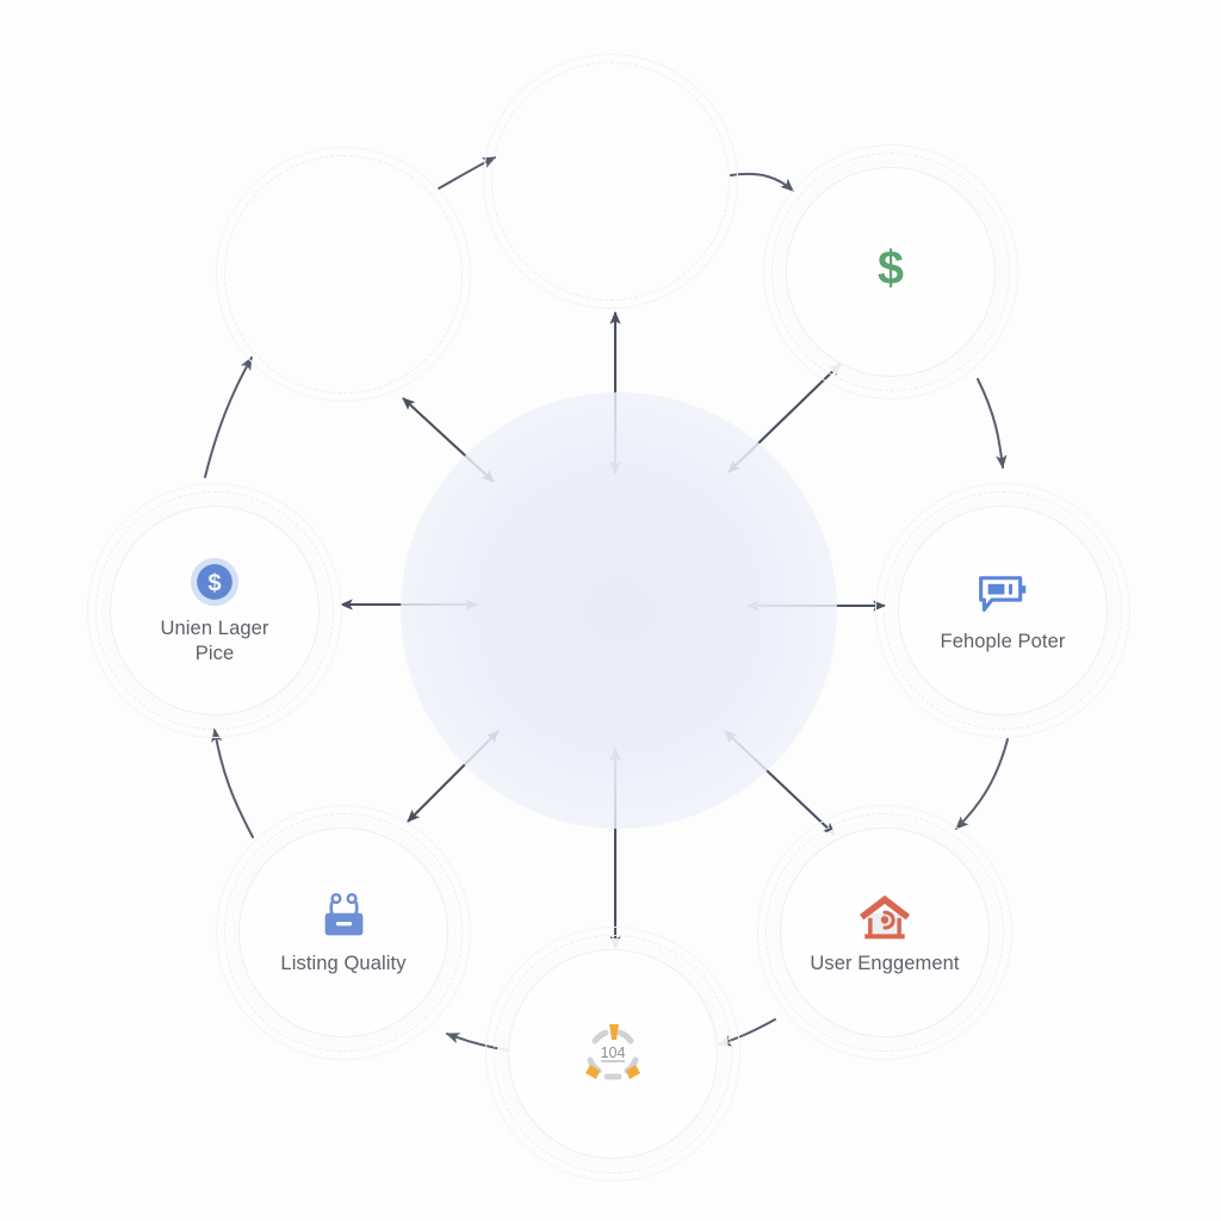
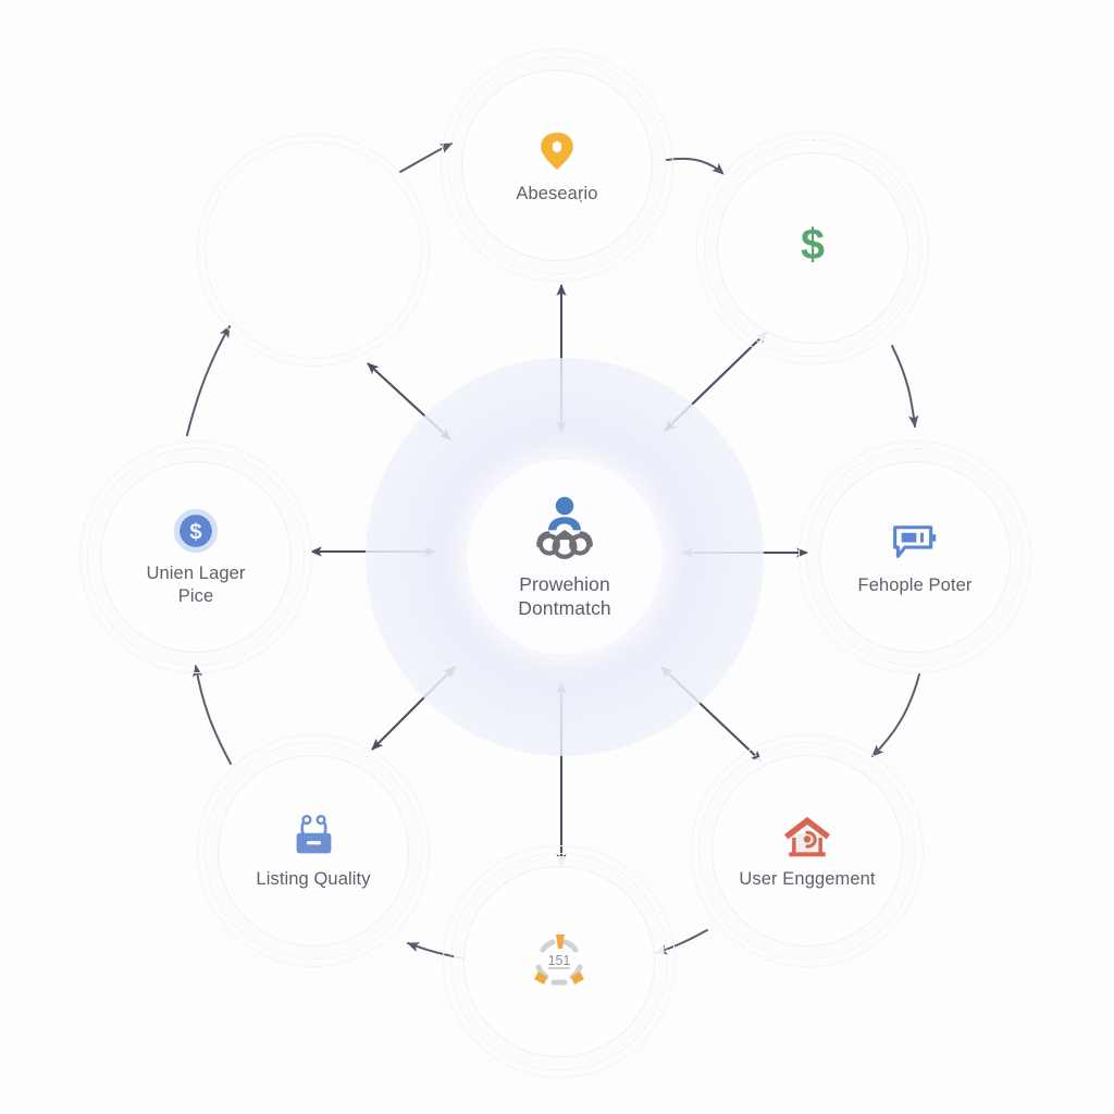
+ Prowehion
+ Dontmatch
+ Abeseaṛio
  $
  Fehople Poter
  User Enggement
- 104
+ 151
  Listing Quality
  $
  Unien Lager
  Pice
